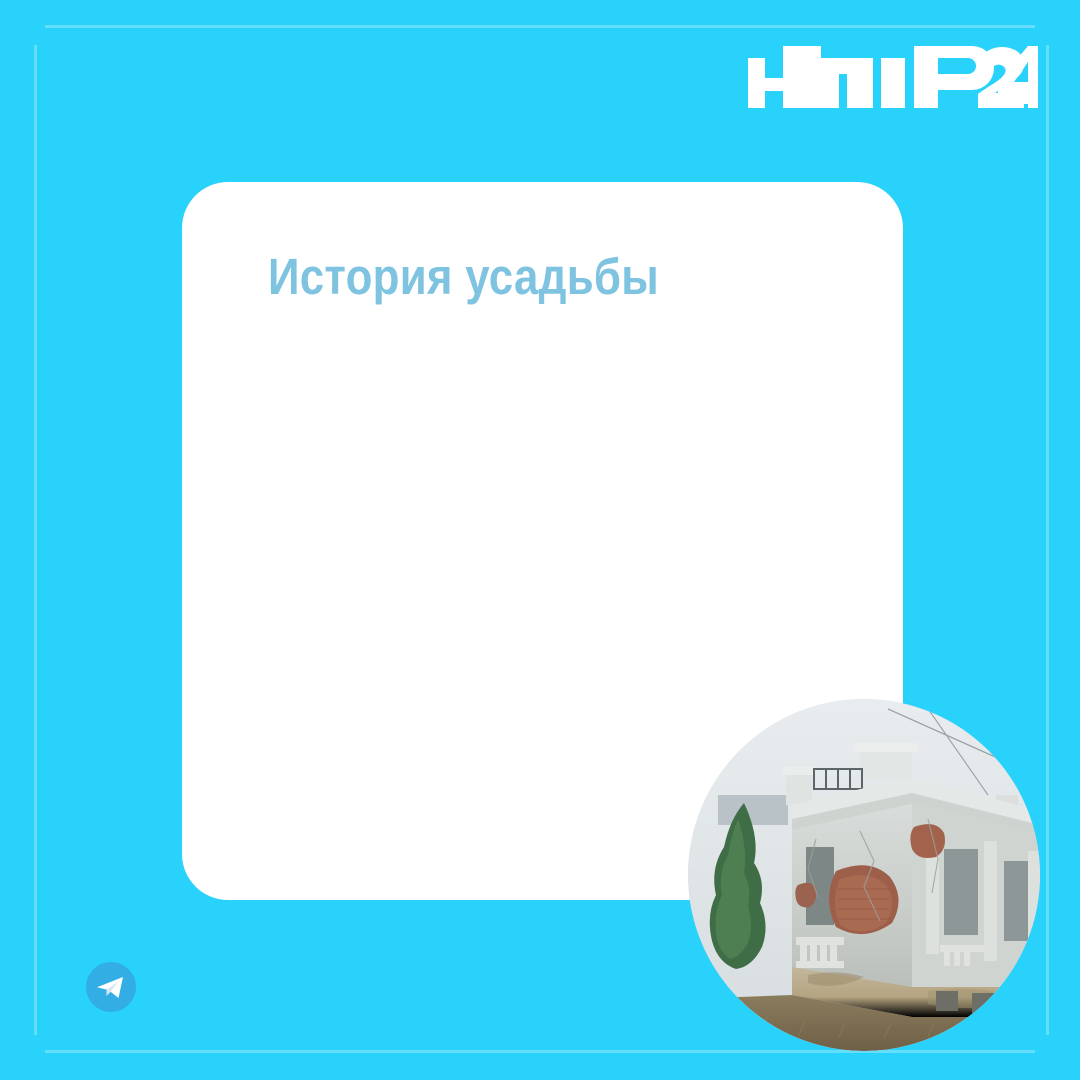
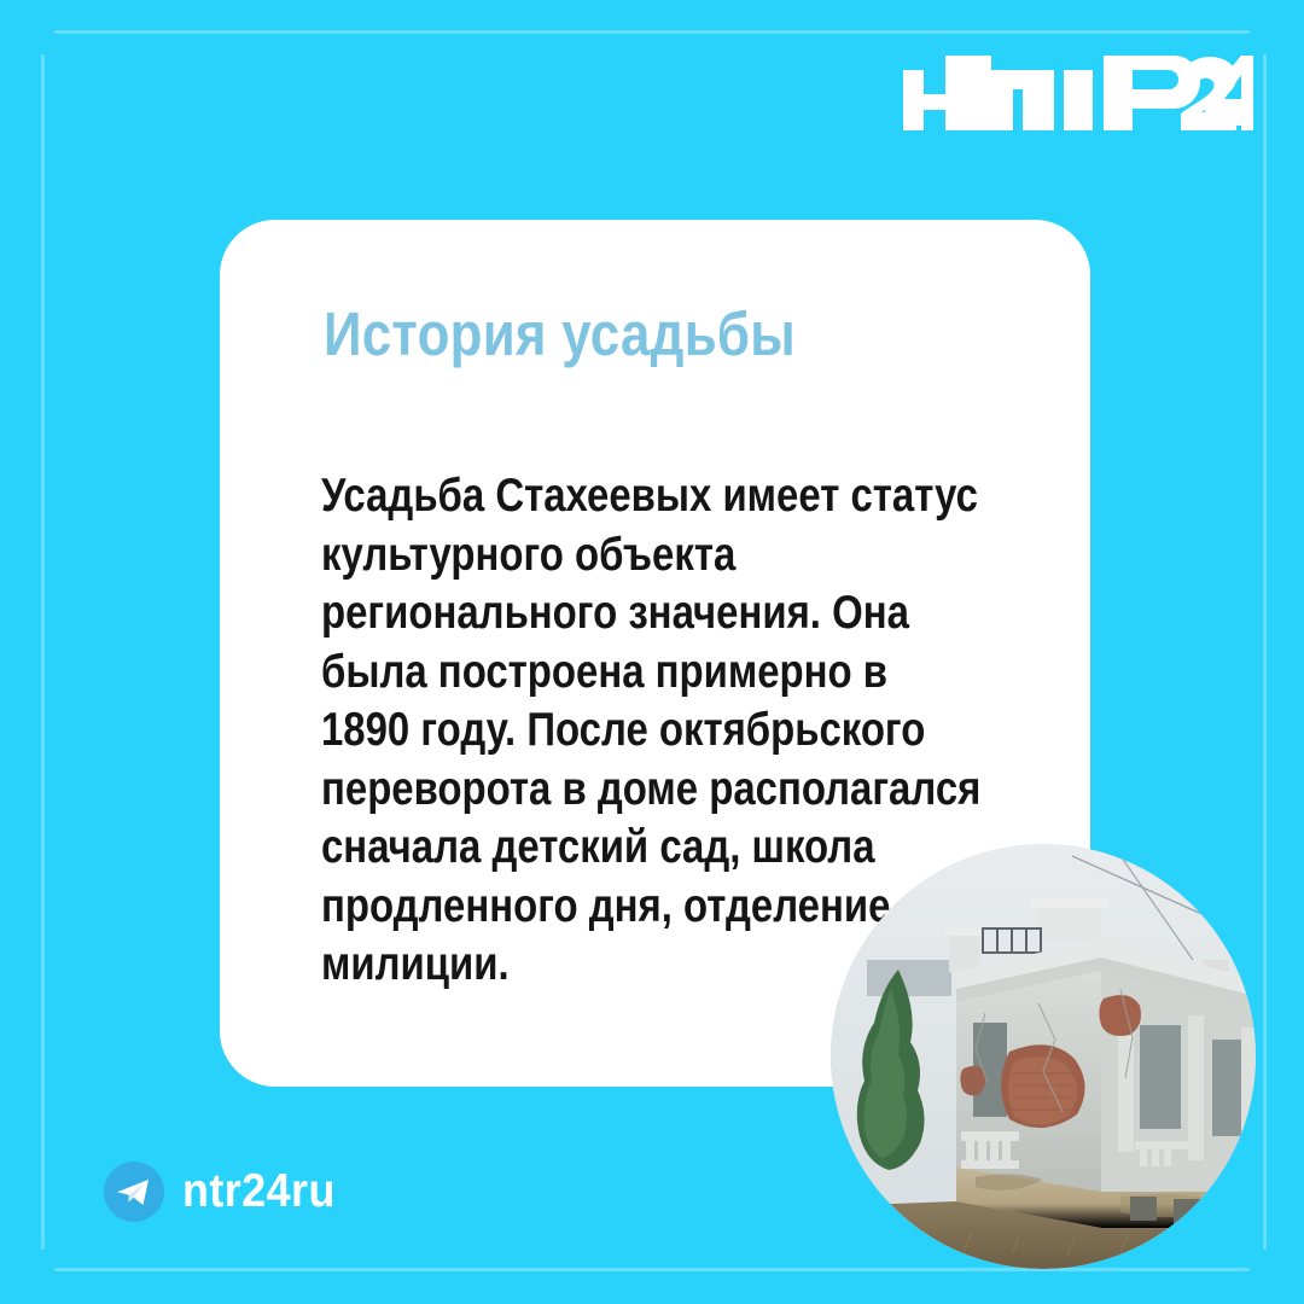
  История усадьбы
+ Усадьба Стахеевых имеет статус культурного объекта регионального значения. Она была построена примерно в 1890 году. После октябрьского переворота в доме располагался сначала детский сад, школа продленного дня, отделение милиции.
+ ntr24ru
